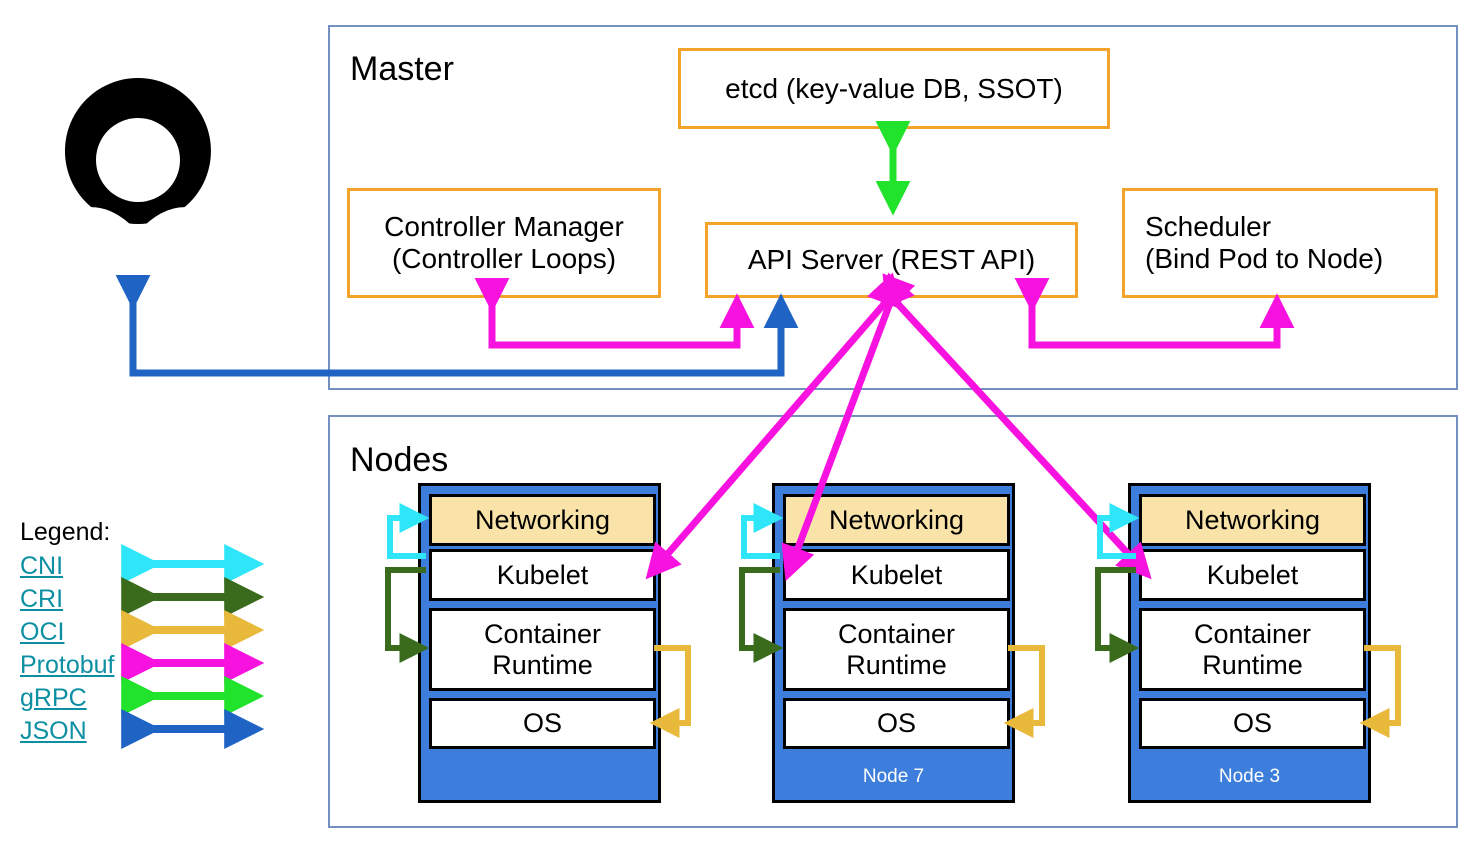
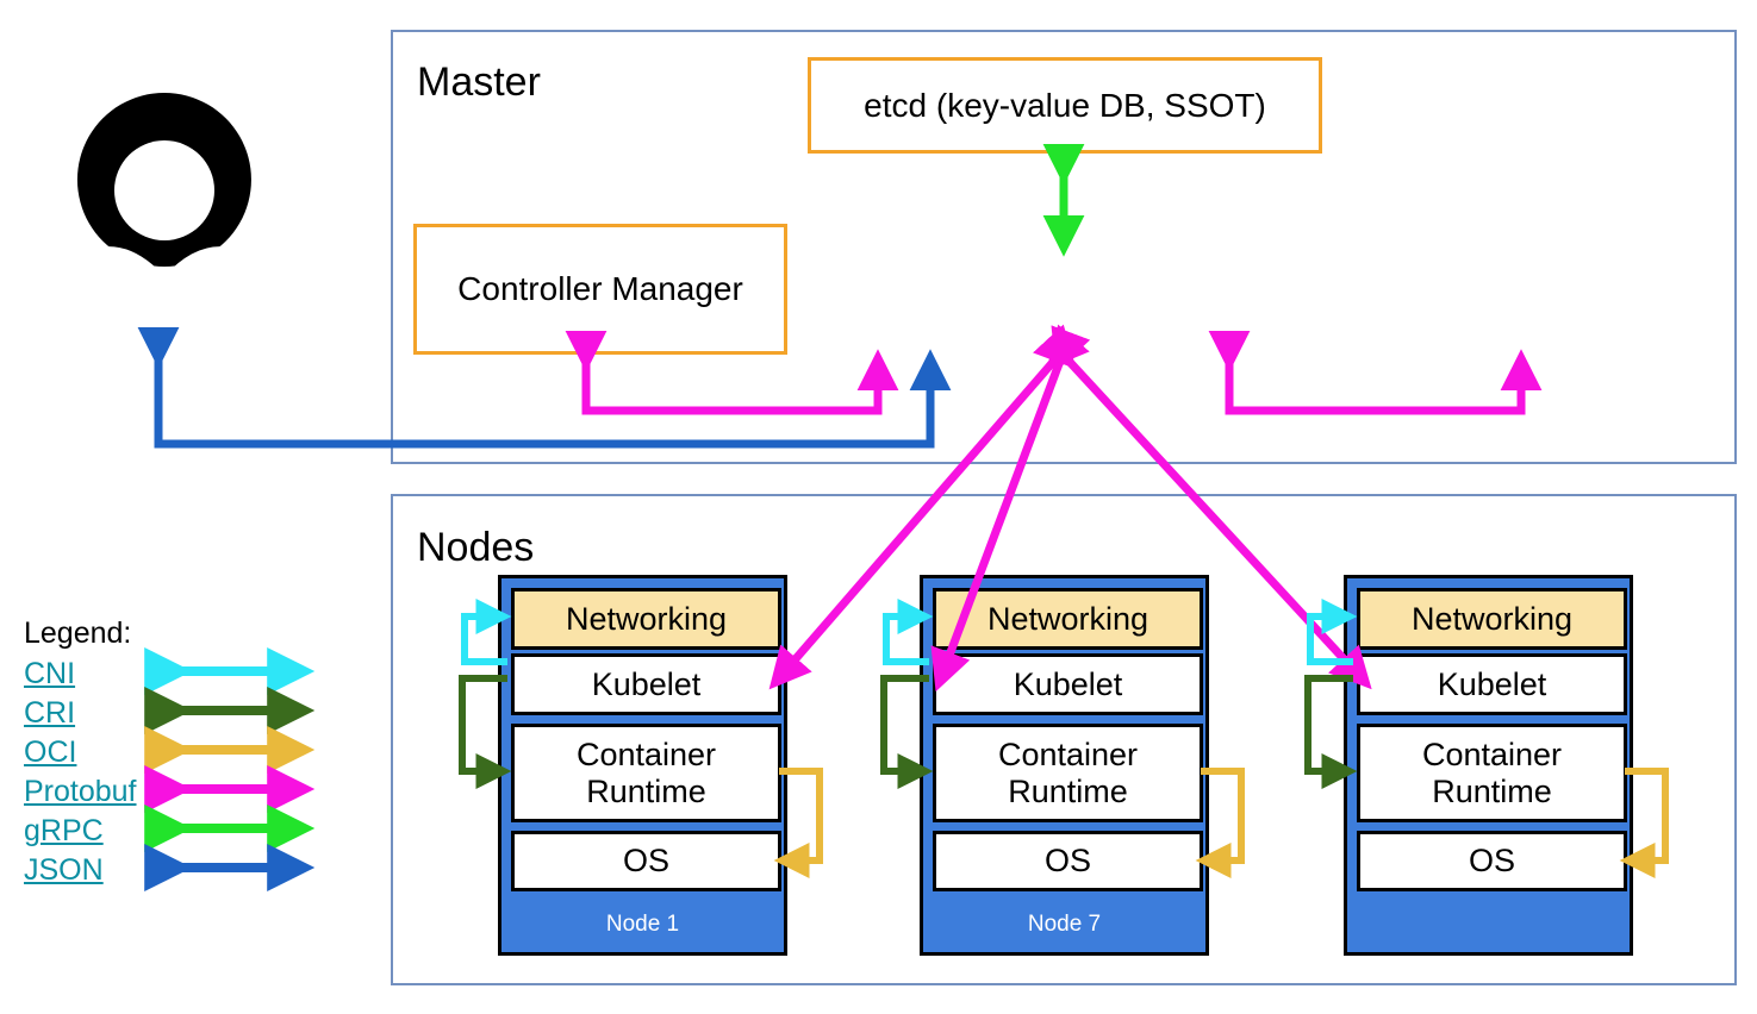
  Master
  etcd (key-value DB, SSOT)
  Controller Manager
- (Controller Loops)
- API Server (REST API)
- Scheduler
- (Bind Pod to Node)
  Nodes
  Networking
  Kubelet
  Container
  Runtime
  OS
+ Node 1
  Networking
  Kubelet
  Container
  Runtime
  OS
  Node 7
  Networking
  Kubelet
  Container
  Runtime
  OS
- Node 3
  Legend:
  CNI
  CRI
  OCI
  Protobuf
  gRPC
  JSON
